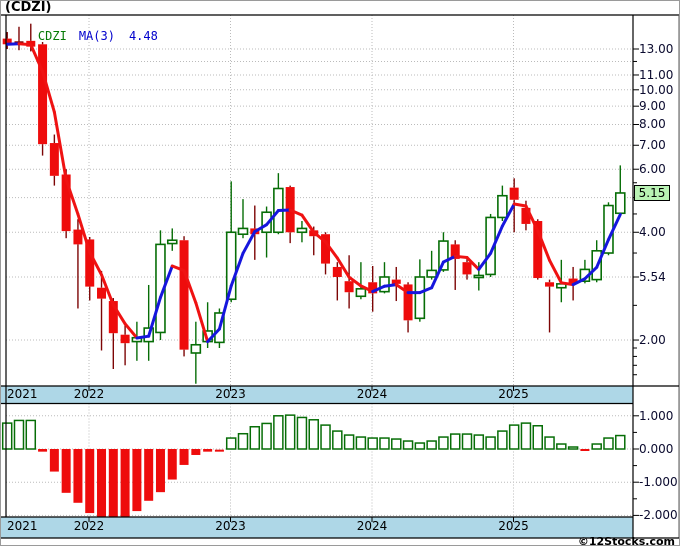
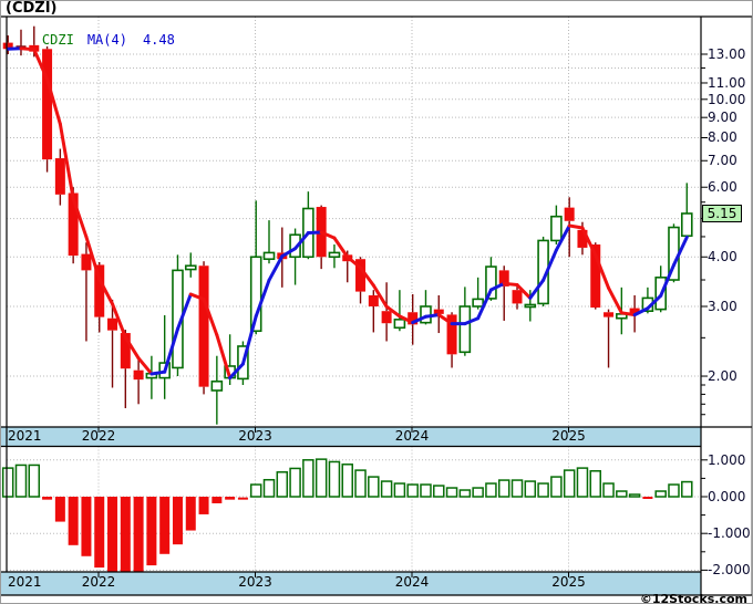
  (CDZI)
- CDZI MA(3) 4.48
+ CDZI MA(4) 4.48
  5.15
  13.00
  11.00
  10.00
  9.00
  8.00
  7.00
  6.00
  4.00
- 5.54
+ 3.00
  2.00
  1.000
  0.000
  -1.000
  -2.000
  2021
  2021
  2022
  2022
  2023
  2023
  2024
  2024
  2025
  2025
  ©12Stocks.com
